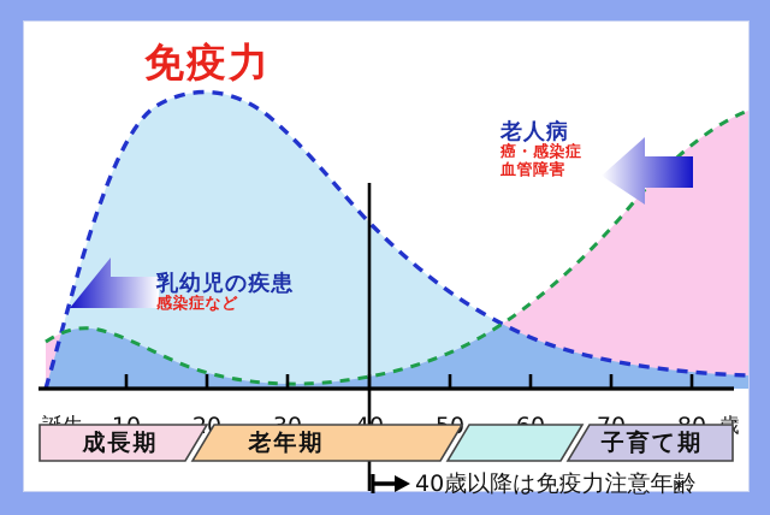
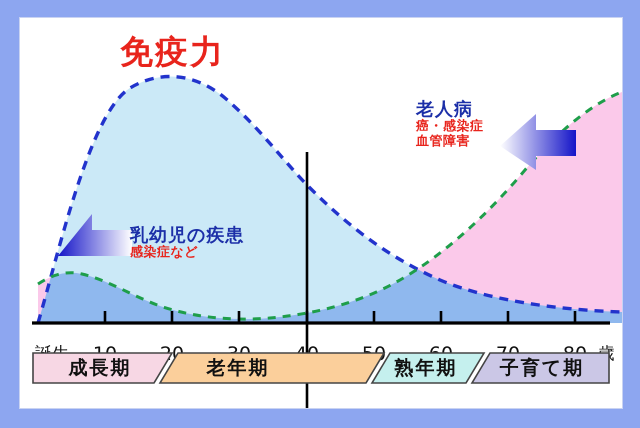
  免疫力
  乳幼児の疾患
  感染症など
  老人病
  癌・感染症
  血管障害
  成長期
  老年期
+ 熟年期
  子育て期
- 40歳以降は免疫力注意年齢
